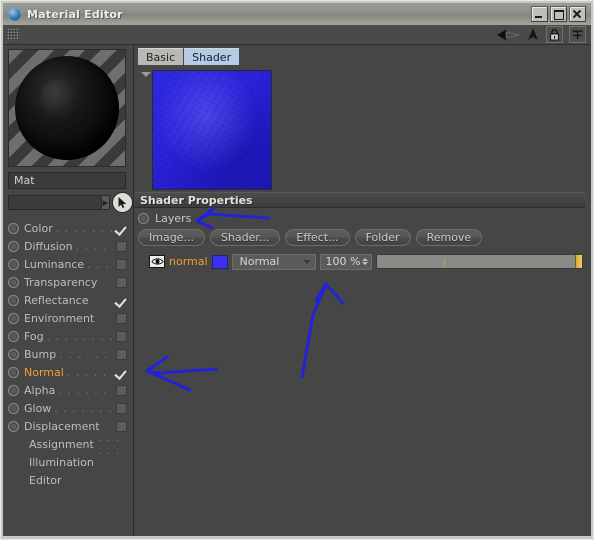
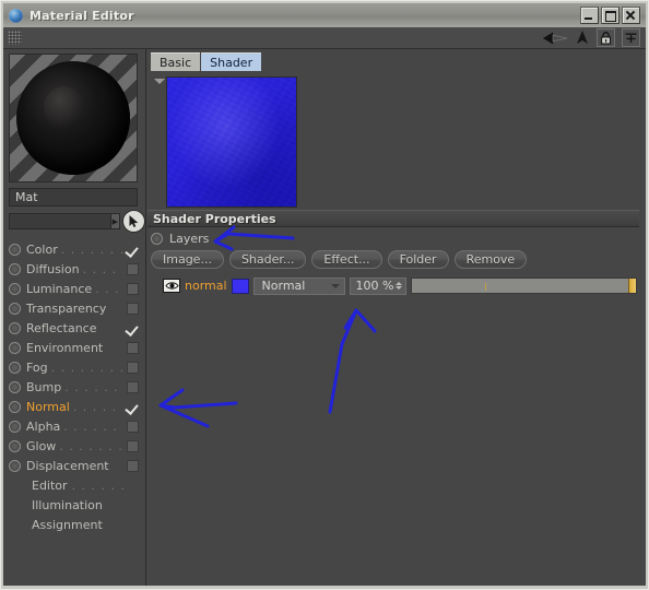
  Material Editor
  Mat
  ▶
  Color
  . . . . . . .
  Diffusion
  . . . .
  Luminance
  . . .
  Transparency
  Reflectance
  Environment
  Fog
  . . . . . . . .
  Bump
  . . . . . .
  Normal
  . . . . .
  Alpha
  . . . . . .
  Glow
  . . . . . . .
  Displacement
- Assignment
+ Editor
  . . . . . .
  Illumination
- Editor
+ Assignment
  Basic
  Shader
  Shader Properties
  Layers
  Image...
  Shader...
  Effect...
  Folder
  Remove
  normal
  Normal
  100 %
